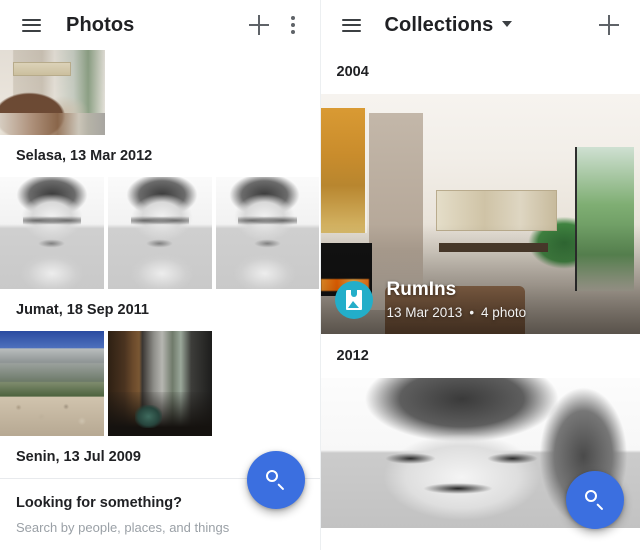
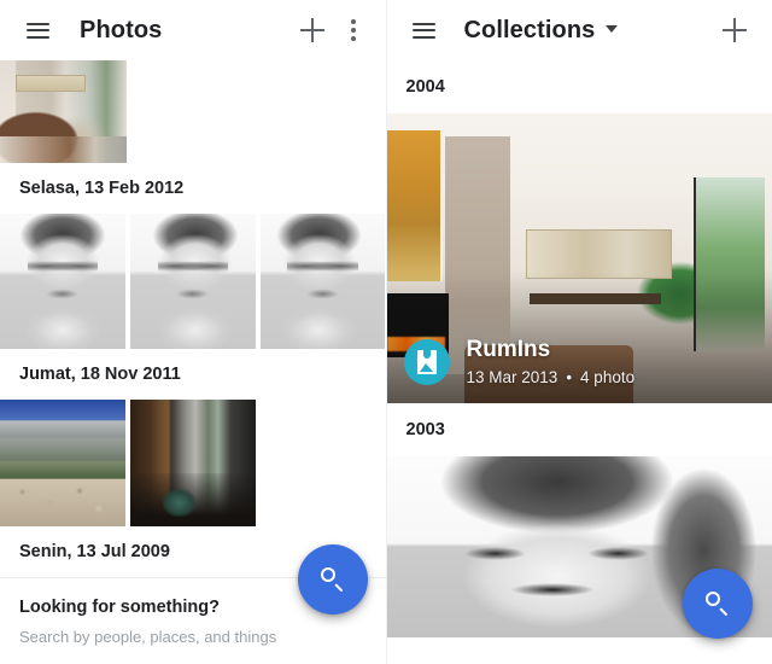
  Photos
- Selasa, 13 Mar 2012
+ Selasa, 13 Feb 2012
- Jumat, 18 Sep 2011
+ Jumat, 18 Nov 2011
  Senin, 13 Jul 2009
  Looking for something?
  Search by people, places, and things
  Collections
  2004
  RumIns
  13 Mar 2013 • 4 photo
- 2012
+ 2003
